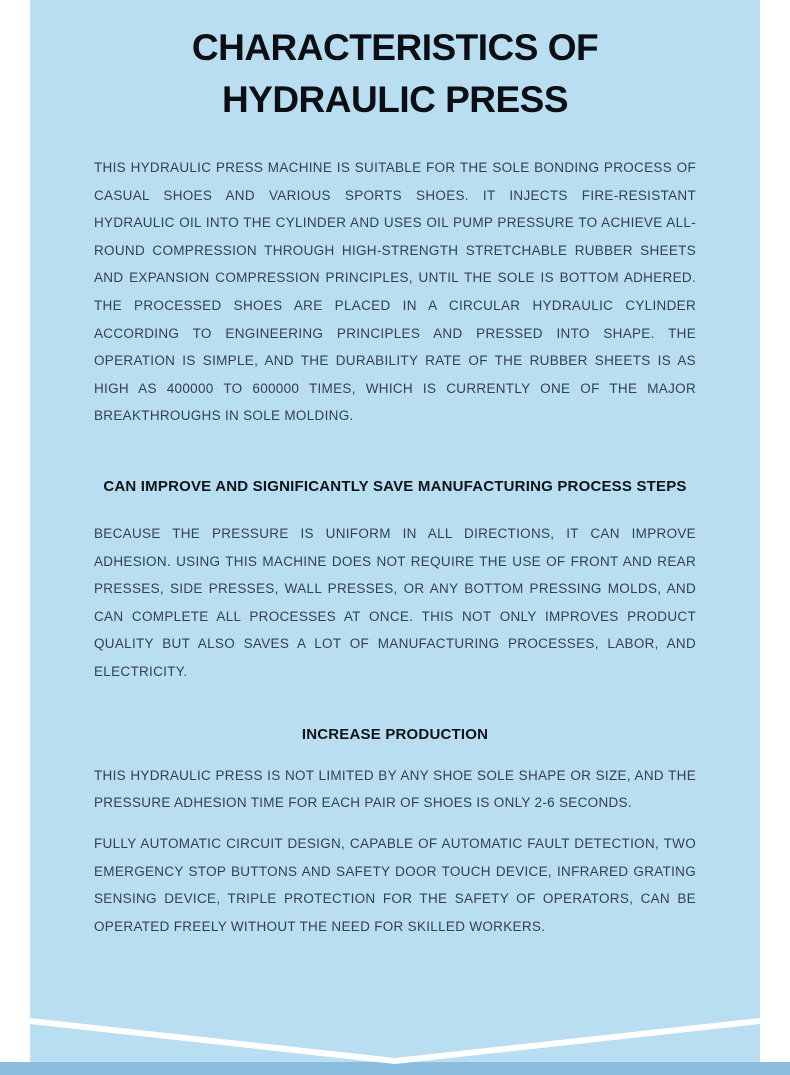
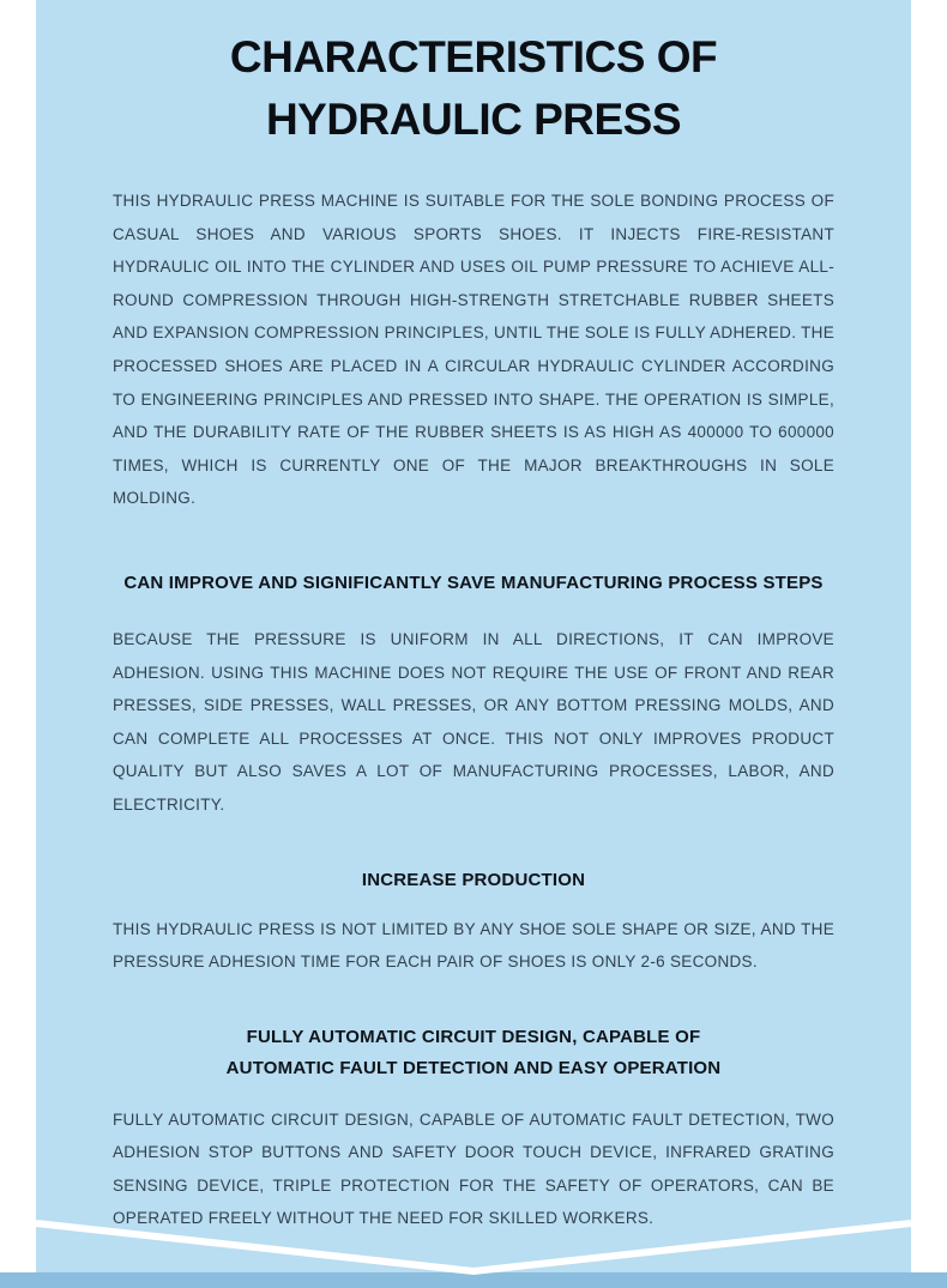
  CHARACTERISTICS OF
  HYDRAULIC PRESS
- THIS HYDRAULIC PRESS MACHINE IS SUITABLE FOR THE SOLE BONDING PROCESS OF CASUAL SHOES AND VARIOUS SPORTS SHOES. IT INJECTS FIRE-RESISTANT HYDRAULIC OIL INTO THE CYLINDER AND USES OIL PUMP PRESSURE TO ACHIEVE ALL-ROUND COMPRESSION THROUGH HIGH-STRENGTH STRETCHABLE RUBBER SHEETS AND EXPANSION COMPRESSION PRINCIPLES, UNTIL THE SOLE IS BOTTOM ADHERED. THE PROCESSED SHOES ARE PLACED IN A CIRCULAR HYDRAULIC CYLINDER ACCORDING TO ENGINEERING PRINCIPLES AND PRESSED INTO SHAPE. THE OPERATION IS SIMPLE, AND THE DURABILITY RATE OF THE RUBBER SHEETS IS AS HIGH AS 400000 TO 600000 TIMES, WHICH IS CURRENTLY ONE OF THE MAJOR BREAKTHROUGHS IN SOLE MOLDING.
+ THIS HYDRAULIC PRESS MACHINE IS SUITABLE FOR THE SOLE BONDING PROCESS OF CASUAL SHOES AND VARIOUS SPORTS SHOES. IT INJECTS FIRE-RESISTANT HYDRAULIC OIL INTO THE CYLINDER AND USES OIL PUMP PRESSURE TO ACHIEVE ALL-ROUND COMPRESSION THROUGH HIGH-STRENGTH STRETCHABLE RUBBER SHEETS AND EXPANSION COMPRESSION PRINCIPLES, UNTIL THE SOLE IS FULLY ADHERED. THE PROCESSED SHOES ARE PLACED IN A CIRCULAR HYDRAULIC CYLINDER ACCORDING TO ENGINEERING PRINCIPLES AND PRESSED INTO SHAPE. THE OPERATION IS SIMPLE, AND THE DURABILITY RATE OF THE RUBBER SHEETS IS AS HIGH AS 400000 TO 600000 TIMES, WHICH IS CURRENTLY ONE OF THE MAJOR BREAKTHROUGHS IN SOLE MOLDING.
  CAN IMPROVE AND SIGNIFICANTLY SAVE MANUFACTURING PROCESS STEPS
  BECAUSE THE PRESSURE IS UNIFORM IN ALL DIRECTIONS, IT CAN IMPROVE ADHESION. USING THIS MACHINE DOES NOT REQUIRE THE USE OF FRONT AND REAR PRESSES, SIDE PRESSES, WALL PRESSES, OR ANY BOTTOM PRESSING MOLDS, AND CAN COMPLETE ALL PROCESSES AT ONCE. THIS NOT ONLY IMPROVES PRODUCT QUALITY BUT ALSO SAVES A LOT OF MANUFACTURING PROCESSES, LABOR, AND ELECTRICITY.
  INCREASE PRODUCTION
  THIS HYDRAULIC PRESS IS NOT LIMITED BY ANY SHOE SOLE SHAPE OR SIZE, AND THE PRESSURE ADHESION TIME FOR EACH PAIR OF SHOES IS ONLY 2-6 SECONDS.
+ FULLY AUTOMATIC CIRCUIT DESIGN, CAPABLE OF
+ AUTOMATIC FAULT DETECTION AND EASY OPERATION
- FULLY AUTOMATIC CIRCUIT DESIGN, CAPABLE OF AUTOMATIC FAULT DETECTION, TWO EMERGENCY STOP BUTTONS AND SAFETY DOOR TOUCH DEVICE, INFRARED GRATING SENSING DEVICE, TRIPLE PROTECTION FOR THE SAFETY OF OPERATORS, CAN BE OPERATED FREELY WITHOUT THE NEED FOR SKILLED WORKERS.
+ FULLY AUTOMATIC CIRCUIT DESIGN, CAPABLE OF AUTOMATIC FAULT DETECTION, TWO ADHESION STOP BUTTONS AND SAFETY DOOR TOUCH DEVICE, INFRARED GRATING SENSING DEVICE, TRIPLE PROTECTION FOR THE SAFETY OF OPERATORS, CAN BE OPERATED FREELY WITHOUT THE NEED FOR SKILLED WORKERS.
